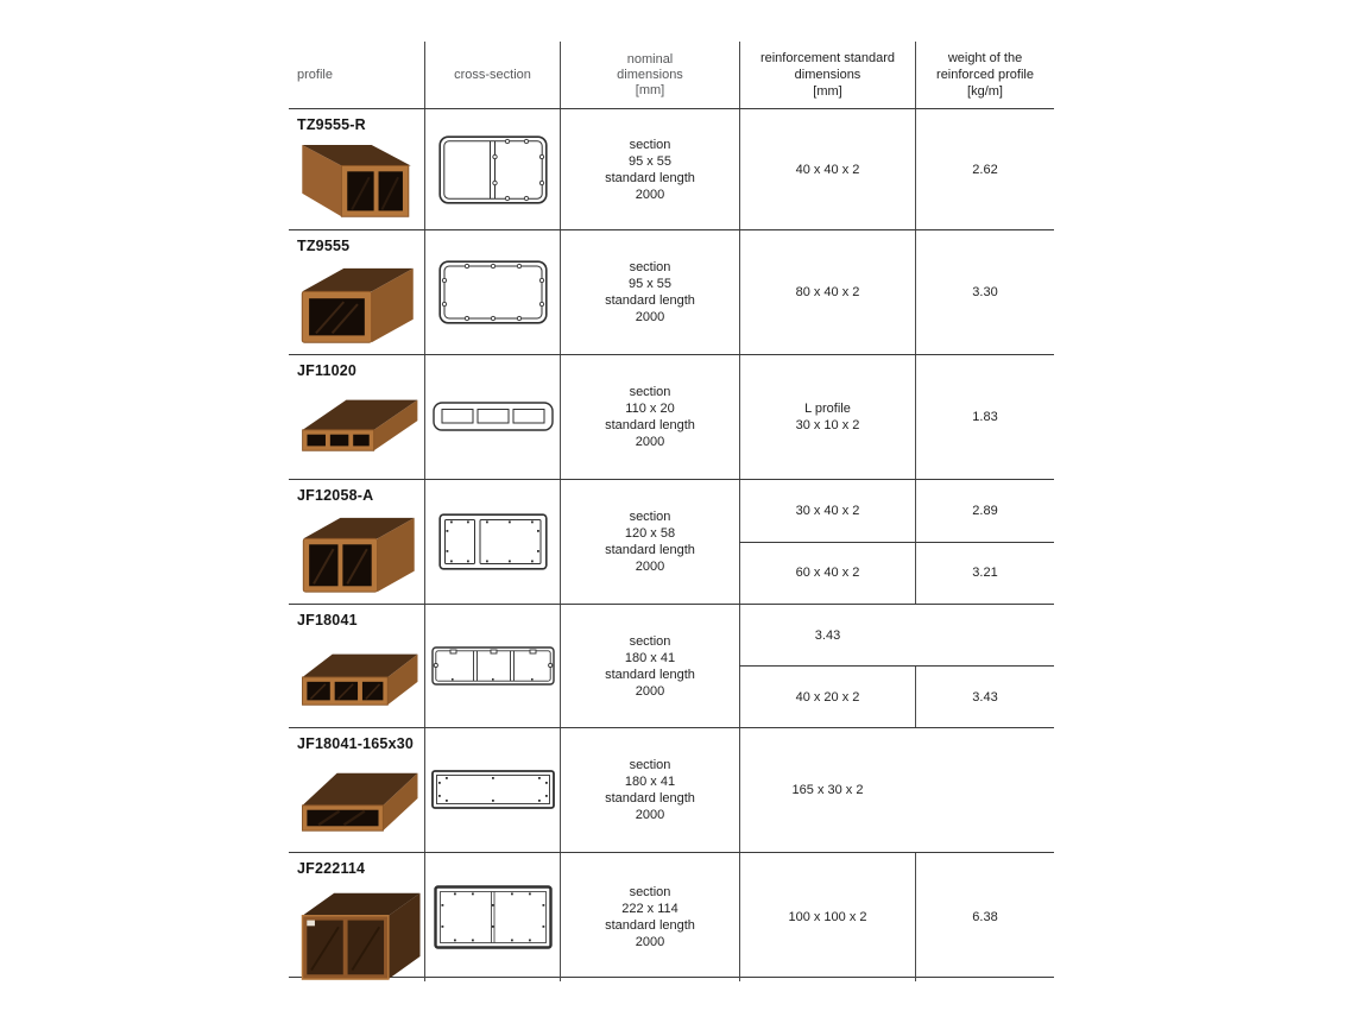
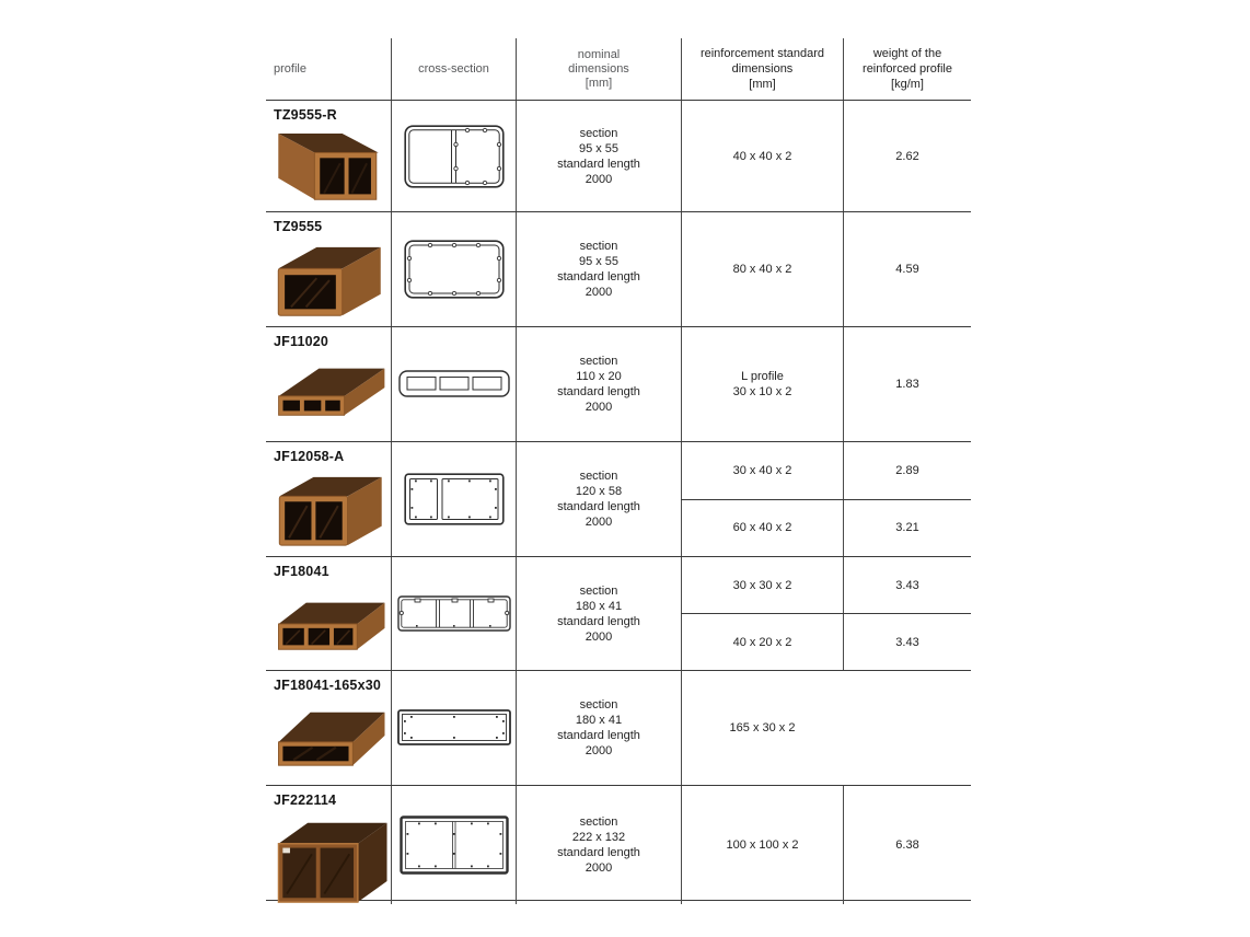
  profile
  cross-section
  nominal
  dimensions
  [mm]
  reinforcement standard
  dimensions
  [mm]
  weight of the
  reinforced profile
  [kg/m]
  TZ9555-R
  section
  95 x 55
  standard length
  2000
  40 x 40 x 2
  2.62
  TZ9555
  section
  95 x 55
  standard length
  2000
  80 x 40 x 2
- 3.30
+ 4.59
  JF11020
  section
  110 x 20
  standard length
  2000
  L profile
  30 x 10 x 2
  1.83
  JF12058-A
  section
  120 x 58
  standard length
  2000
  30 x 40 x 2
  2.89
  60 x 40 x 2
  3.21
  JF18041
  section
  180 x 41
  standard length
  2000
+ 30 x 30 x 2
  3.43
  40 x 20 x 2
  3.43
  JF18041-165x30
  section
  180 x 41
  standard length
  2000
  165 x 30 x 2
  JF222114
  section
- 222 x 114
+ 222 x 132
  standard length
  2000
  100 x 100 x 2
  6.38
